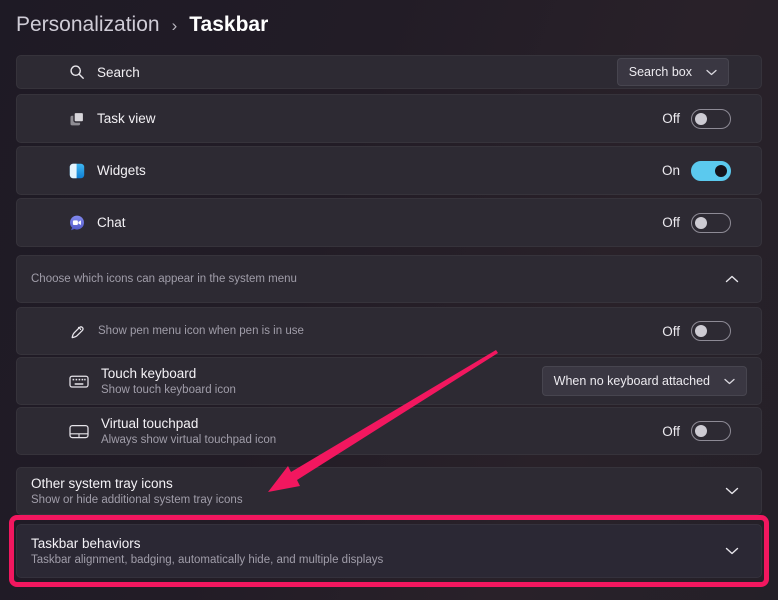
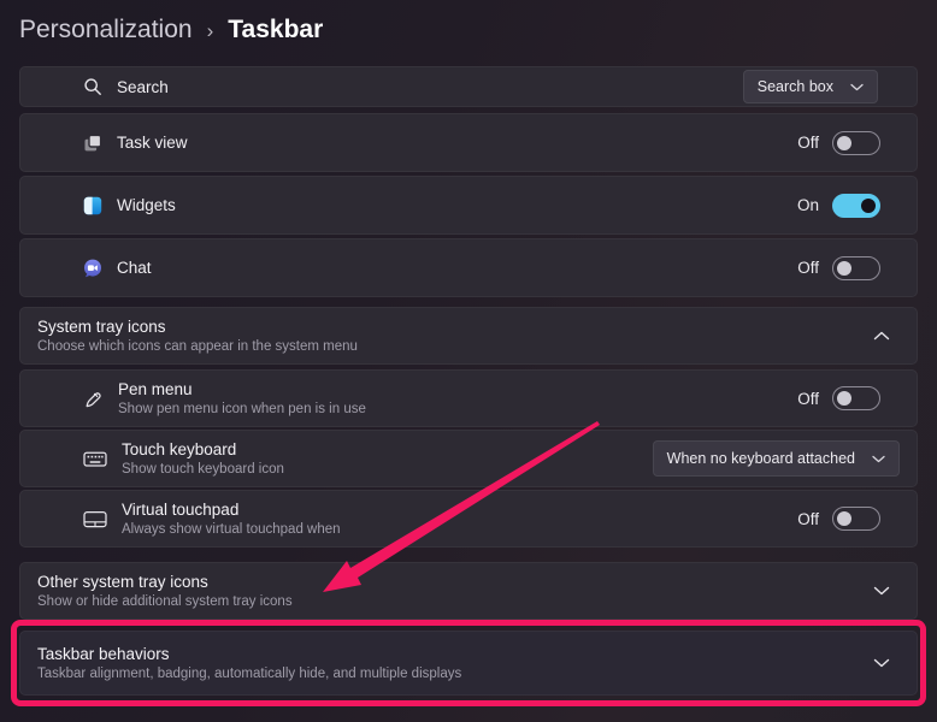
  Personalization
  ›
  Taskbar
  Search
  Search box
  Task view
  Off
  Widgets
  On
  Chat
  Off
+ System tray icons
  Choose which icons can appear in the system menu
+ Pen menu
  Show pen menu icon when pen is in use
  Off
  Touch keyboard
  Show touch keyboard icon
  When no keyboard attached
  Virtual touchpad
- Always show virtual touchpad icon
+ Always show virtual touchpad when
  Off
  Other system tray icons
  Show or hide additional system tray icons
  Taskbar behaviors
  Taskbar alignment, badging, automatically hide, and multiple displays
